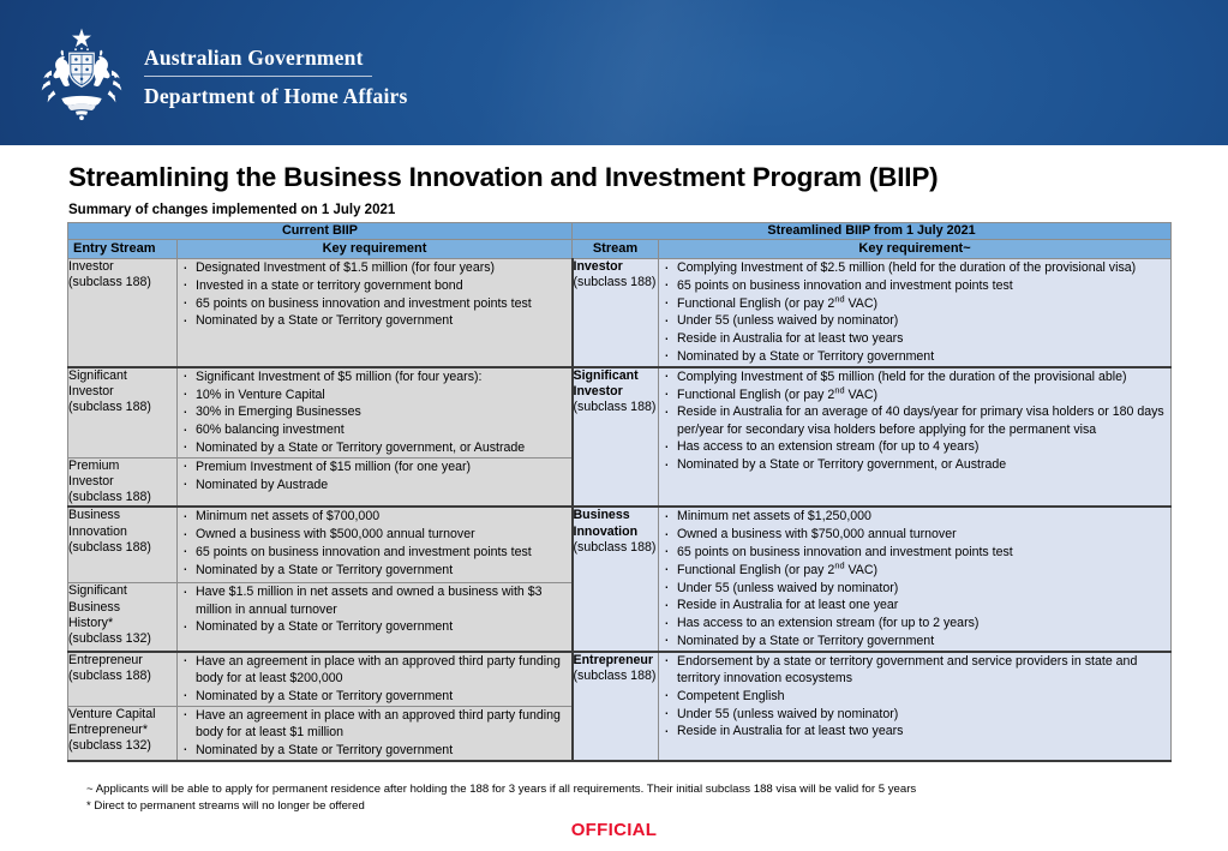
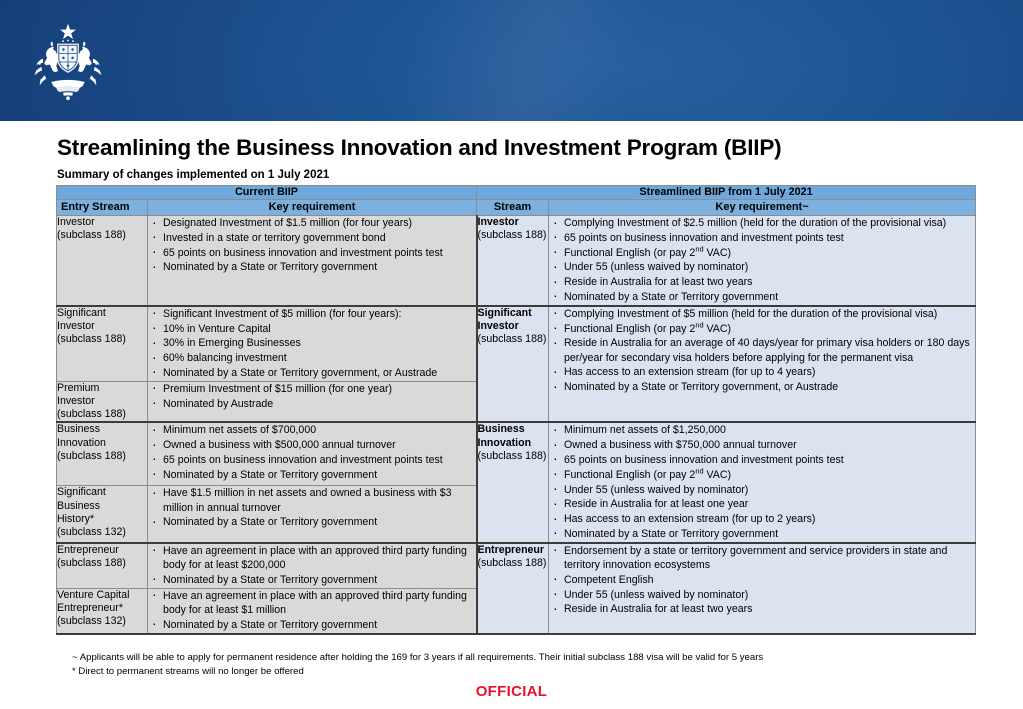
- Australian Government
- Department of Home Affairs
  Streamlining the Business Innovation and Investment Program (BIIP)
  Summary of changes implemented on 1 July 2021
  Current BIIP	Streamlined BIIP from 1 July 2021
  Entry Stream	Key requirement	Stream	Key requirement~
  Investor(subclass 188)	Designated Investment of $1.5 million (for four years)Invested in a state or territory government bond65 points on business innovation and investment points testNominated by a State or Territory government	Investor(subclass 188)	Complying Investment of $2.5 million (held for the duration of the provisional visa)65 points on business innovation and investment points testFunctional English (or pay 2nd VAC)Under 55 (unless waived by nominator)Reside in Australia for at least two yearsNominated by a State or Territory government
- SignificantInvestor(subclass 188)	Significant Investment of $5 million (for four years):10% in Venture Capital30% in Emerging Businesses60% balancing investmentNominated by a State or Territory government, or Austrade	SignificantInvestor(subclass 188)	Complying Investment of $5 million (held for the duration of the provisional able)Functional English (or pay 2nd VAC)Reside in Australia for an average of 40 days/year for primary visa holders or 180 days per/year for secondary visa holders before applying for the permanent visaHas access to an extension stream (for up to 4 years)Nominated by a State or Territory government, or Austrade
+ SignificantInvestor(subclass 188)	Significant Investment of $5 million (for four years):10% in Venture Capital30% in Emerging Businesses60% balancing investmentNominated by a State or Territory government, or Austrade	SignificantInvestor(subclass 188)	Complying Investment of $5 million (held for the duration of the provisional visa)Functional English (or pay 2nd VAC)Reside in Australia for an average of 40 days/year for primary visa holders or 180 days per/year for secondary visa holders before applying for the permanent visaHas access to an extension stream (for up to 4 years)Nominated by a State or Territory government, or Austrade
  PremiumInvestor(subclass 188)	Premium Investment of $15 million (for one year)Nominated by Austrade
  BusinessInnovation(subclass 188)	Minimum net assets of $700,000Owned a business with $500,000 annual turnover65 points on business innovation and investment points testNominated by a State or Territory government	BusinessInnovation(subclass 188)	Minimum net assets of $1,250,000Owned a business with $750,000 annual turnover65 points on business innovation and investment points testFunctional English (or pay 2nd VAC)Under 55 (unless waived by nominator)Reside in Australia for at least one yearHas access to an extension stream (for up to 2 years)Nominated by a State or Territory government
  SignificantBusinessHistory*(subclass 132)	Have $1.5 million in net assets and owned a business with $3 million in annual turnoverNominated by a State or Territory government
  Entrepreneur(subclass 188)	Have an agreement in place with an approved third party funding body for at least $200,000Nominated by a State or Territory government	Entrepreneur(subclass 188)	Endorsement by a state or territory government and service providers in state and territory innovation ecosystemsCompetent EnglishUnder 55 (unless waived by nominator)Reside in Australia for at least two years
  Venture CapitalEntrepreneur*(subclass 132)	Have an agreement in place with an approved third party funding body for at least $1 millionNominated by a State or Territory government
- ~ Applicants will be able to apply for permanent residence after holding the 188 for 3 years if all requirements. Their initial subclass 188 visa will be valid for 5 years
+ ~ Applicants will be able to apply for permanent residence after holding the 169 for 3 years if all requirements. Their initial subclass 188 visa will be valid for 5 years
  * Direct to permanent streams will no longer be offered
  OFFICIAL
